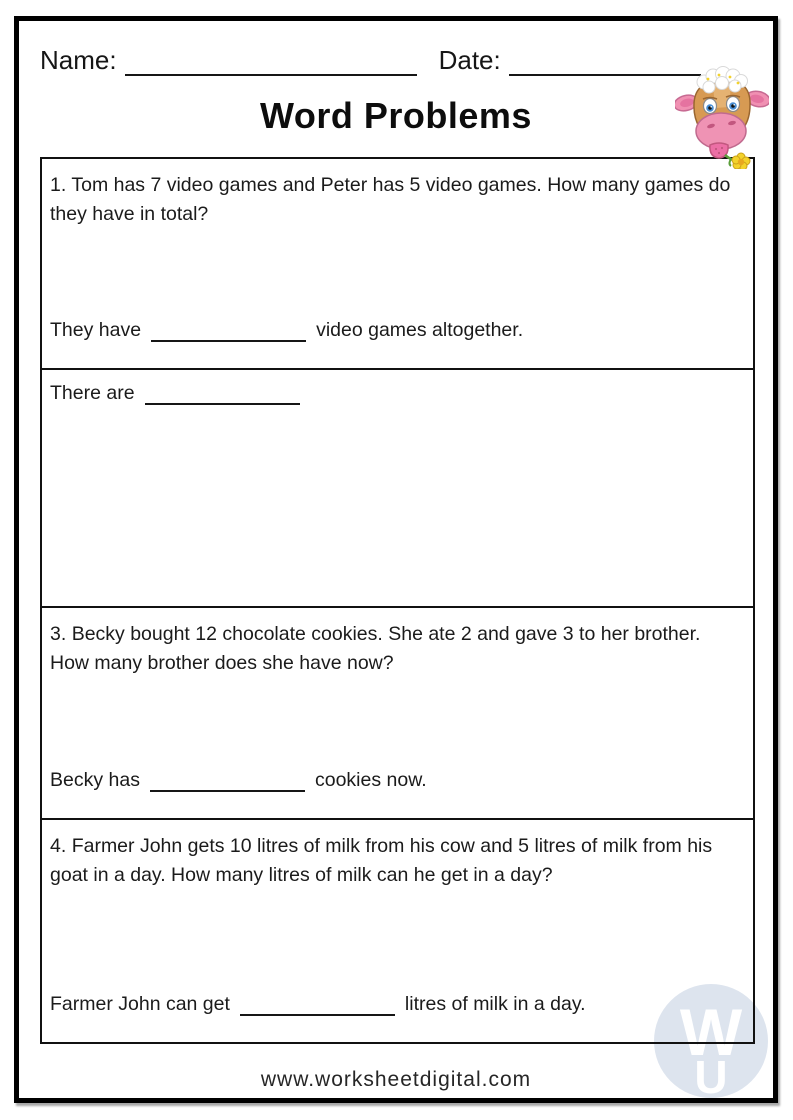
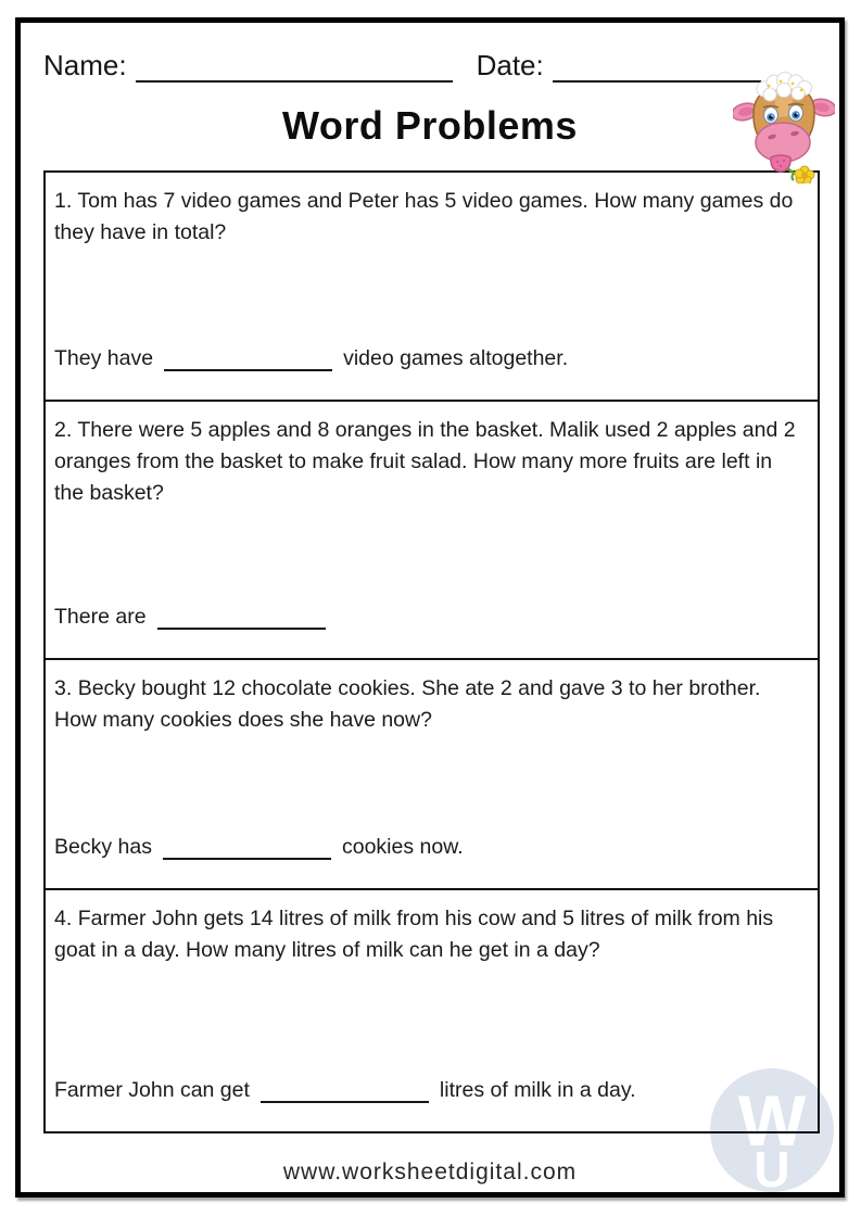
  W
  U
  Name:
  Date:
  Word Problems
  1. Tom has 7 video games and Peter has 5 video games. How many games do they have in total?
  They have
  video games altogether.
+ 2. There were 5 apples and 8 oranges in the basket. Malik used 2 apples and 2 oranges from the basket to make fruit salad. How many more fruits are left in the basket?
  There are
- 3. Becky bought 12 chocolate cookies. She ate 2 and gave 3 to her brother. How many brother does she have now?
+ 3. Becky bought 12 chocolate cookies. She ate 2 and gave 3 to her brother. How many cookies does she have now?
  Becky has
  cookies now.
- 4. Farmer John gets 10 litres of milk from his cow and 5 litres of milk from his goat in a day. How many litres of milk can he get in a day?
+ 4. Farmer John gets 14 litres of milk from his cow and 5 litres of milk from his goat in a day. How many litres of milk can he get in a day?
  Farmer John can get
  litres of milk in a day.
  www.worksheetdigital.com
